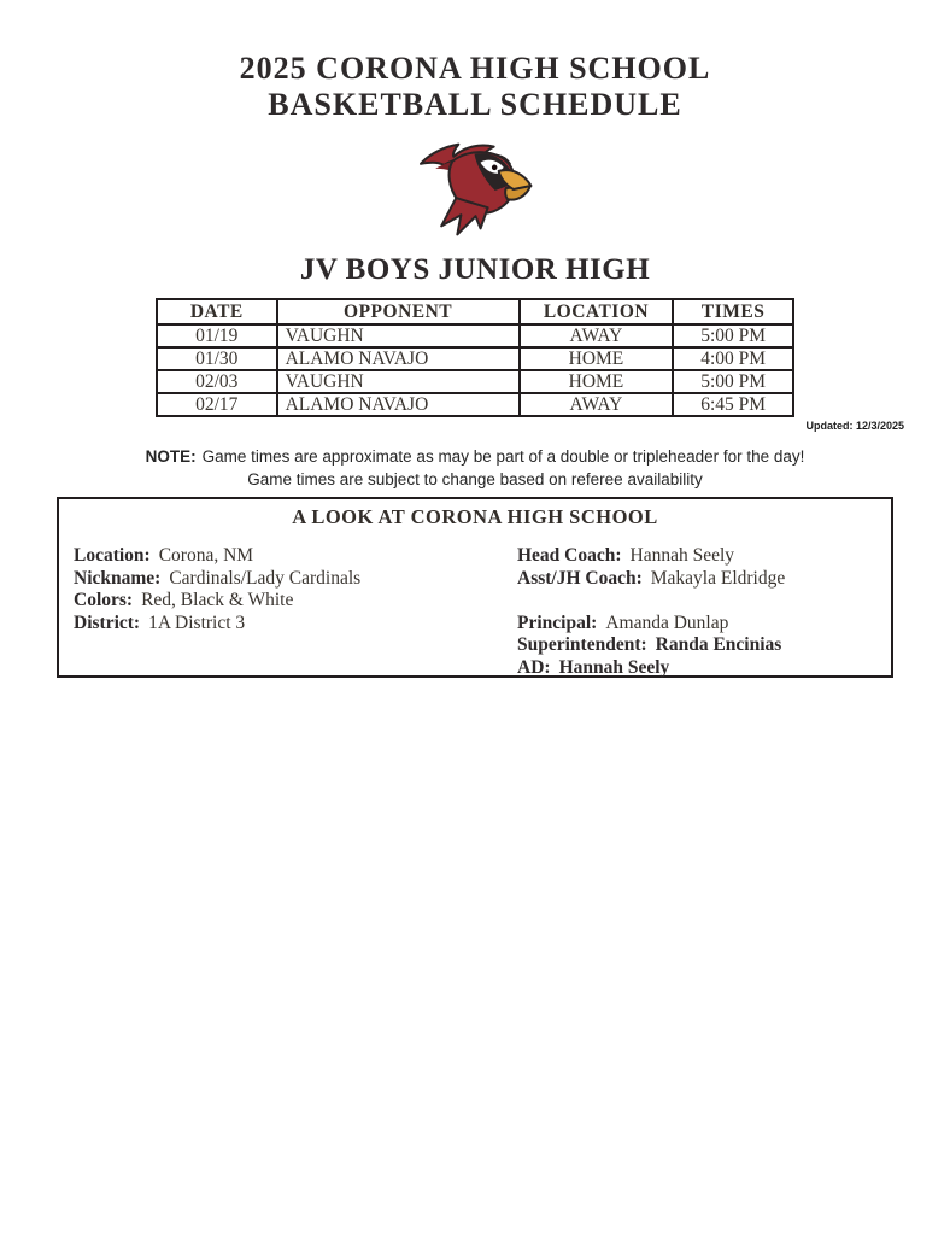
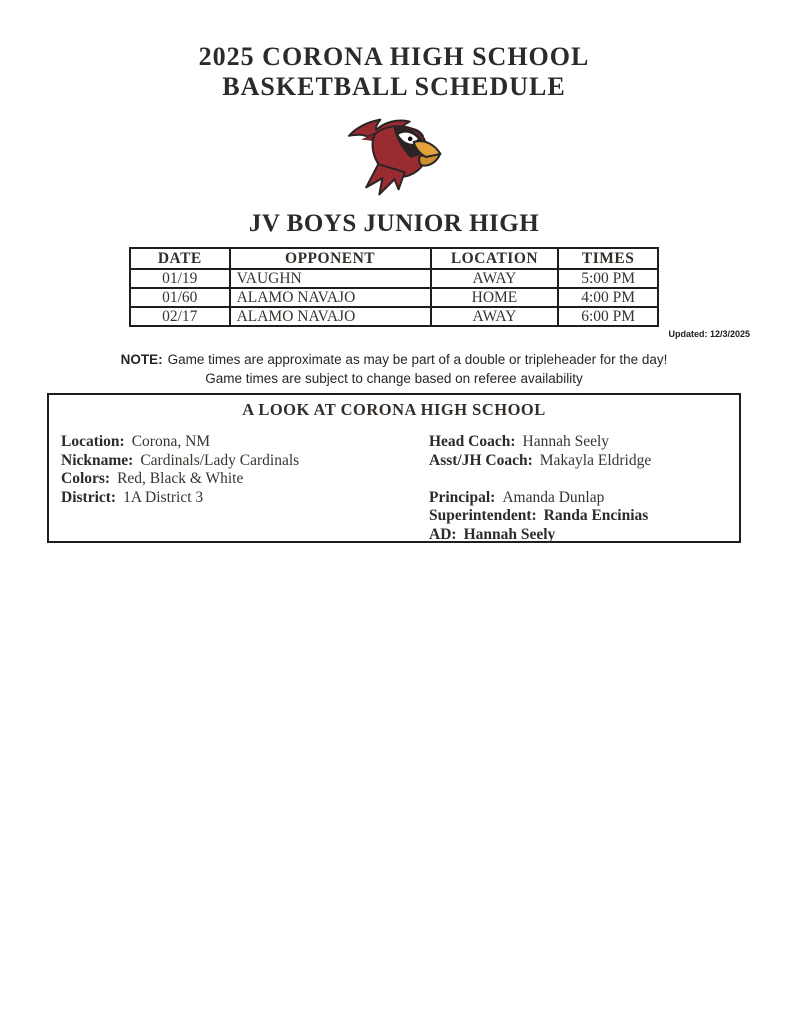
  2025 CORONA HIGH SCHOOL
  BASKETBALL SCHEDULE
  JV BOYS JUNIOR HIGH
  DATE	OPPONENT	LOCATION	TIMES
  01/19	VAUGHN	AWAY	5:00 PM
- 01/30	ALAMO NAVAJO	HOME	4:00 PM
+ 01/60	ALAMO NAVAJO	HOME	4:00 PM
- 02/03	VAUGHN	HOME	5:00 PM
- 02/17	ALAMO NAVAJO	AWAY	6:45 PM
+ 02/17	ALAMO NAVAJO	AWAY	6:00 PM
  Updated: 12/3/2025
  NOTE: Game times are approximate as may be part of a double or tripleheader for the day!
  Game times are subject to change based on referee availability
  A LOOK AT CORONA HIGH SCHOOL
  Location: Corona, NM
  Nickname: Cardinals/Lady Cardinals
  Colors: Red, Black & White
  District: 1A District 3
  Head Coach: Hannah Seely
  Asst/JH Coach: Makayla Eldridge
  Principal: Amanda Dunlap
  Superintendent: Randa Encinias
  AD: Hannah Seely
